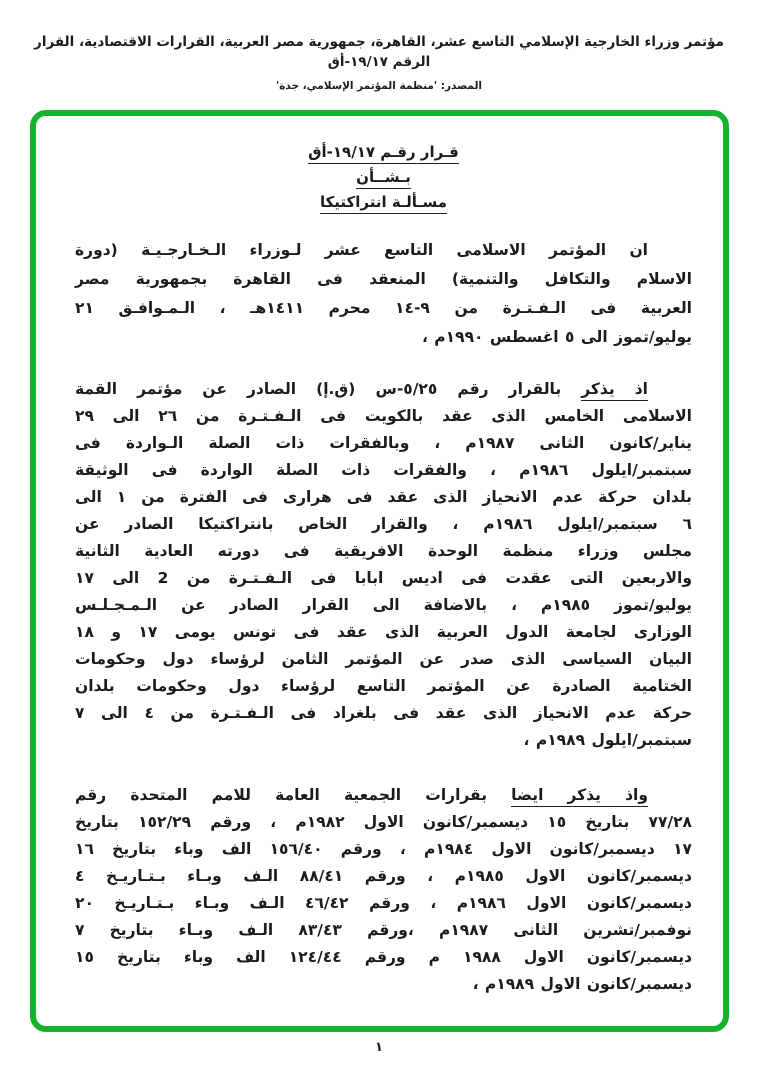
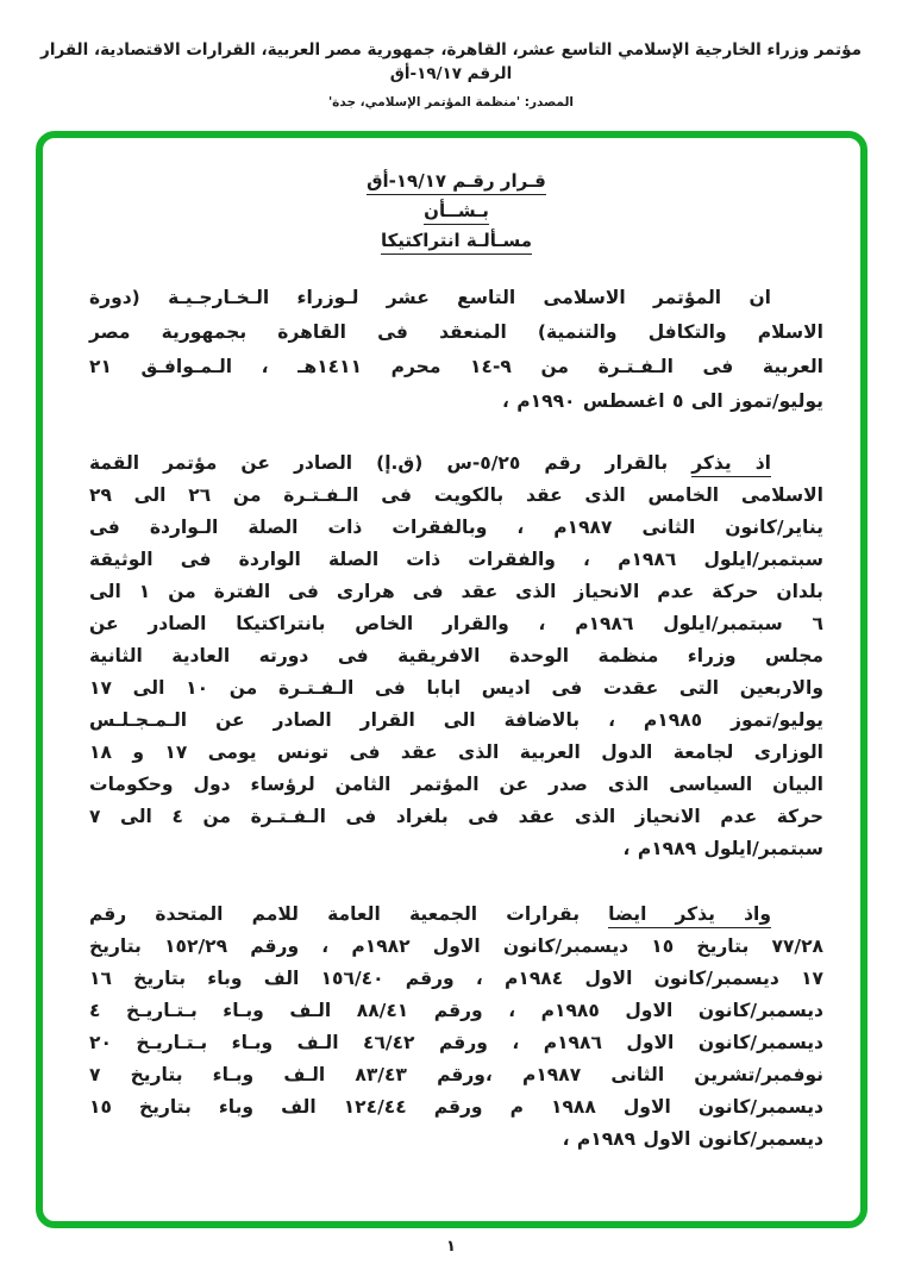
  مؤتمر وزراء الخارجية الإسلامي التاسع عشر، القاهرة، جمهورية مصر العربية، القرارات الاقتصادية، القرار الرقم ١٩/١٧-أق
  المصدر: 'منظمة المؤتمر الإسلامي، جدة'
  قـرار رقـم ١٩/١٧-أق
  بـشــأن
  مسـألـة انتراكتيكا
  ان المؤتمر الاسلامى التاسع عشر لـوزراء الـخـارجـيـة (دورة
  الاسلام والتكافل والتنمية) المنعقد فى القاهرة بجمهورية مصر
  العربية فى الـفـتـرة من ٩-١٤ محرم ١٤١١هـ ، الـمـوافـق ٢١
  يوليو/تموز الى ٥ اغسطس ١٩٩٠م ،
  اذ يذكر بالقرار رقم ٥/٢٥-س (ق.إ) الصادر عن مؤتمر القمة
  الاسلامى الخامس الذى عقد بالكويت فى الـفـتـرة من ٢٦ الى ٢٩
  يناير/كانون الثانى ١٩٨٧م ، وبالفقرات ذات الصلة الـواردة فى
  سبتمبر/ايلول ١٩٨٦م ، والفقرات ذات الصلة الواردة فى الوثيقة
  بلدان حركة عدم الانحياز الذى عقد فى هرارى فى الفترة من ١ الى
  ٦ سبتمبر/ايلول ١٩٨٦م ، والقرار الخاص بانتراكتيكا الصادر عن
  مجلس وزراء منظمة الوحدة الافريقية فى دورته العادية الثانية
- والاربعين التى عقدت فى اديس ابابا فى الـفـتـرة من 2 الى ١٧
+ والاربعين التى عقدت فى اديس ابابا فى الـفـتـرة من ١٠ الى ١٧
  يوليو/تموز ١٩٨٥م ، بالاضافة الى القرار الصادر عن الـمـجـلـس
  الوزارى لجامعة الدول العربية الذى عقد فى تونس يومى ١٧ و ١٨
  البيان السياسى الذى صدر عن المؤتمر الثامن لرؤساء دول وحكومات
- الختامية الصادرة عن المؤتمر التاسع لرؤساء دول وحكومات بلدان
  حركة عدم الانحياز الذى عقد فى بلغراد فى الـفـتـرة من ٤ الى ٧
  سبتمبر/ايلول ١٩٨٩م ،
  واذ يذكر ايضا بقرارات الجمعية العامة للامم المتحدة رقم
  ٧٧/٢٨ بتاريخ ١٥ ديسمبر/كانون الاول ١٩٨٢م ، ورقم ١٥٢/٢٩ بتاريخ
  ١٧ ديسمبر/كانون الاول ١٩٨٤م ، ورقم ١٥٦/٤٠ الف وباء بتاريخ ١٦
  ديسمبر/كانون الاول ١٩٨٥م ، ورقم ٨٨/٤١ الـف وبـاء بـتـاريـخ ٤
  ديسمبر/كانون الاول ١٩٨٦م ، ورقم ٤٦/٤٢ الـف وبـاء بـتـاريـخ ٢٠
  نوفمبر/تشرين الثانى ١٩٨٧م ،ورقم ٨٣/٤٣ الـف وبـاء بتاريخ ٧
  ديسمبر/كانون الاول ١٩٨٨ م ورقم ١٢٤/٤٤ الف وباء بتاريخ ١٥
  ديسمبر/كانون الاول ١٩٨٩م ،
  ١
